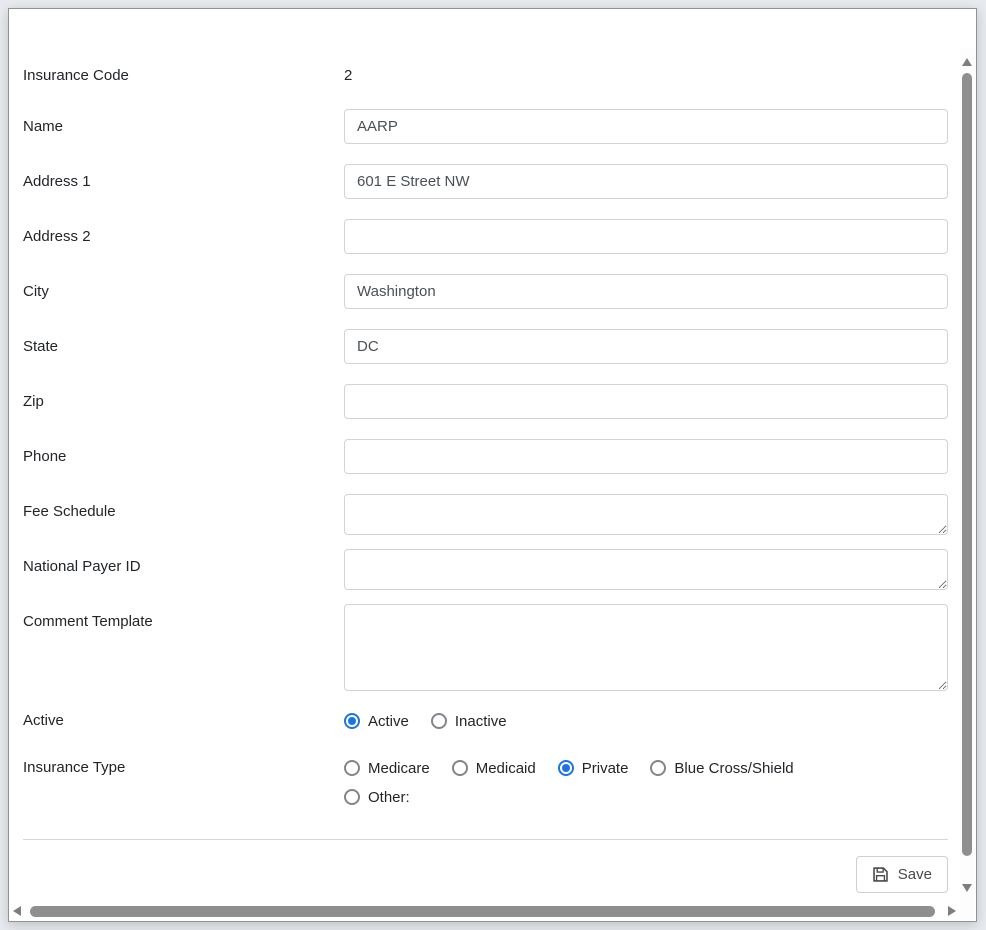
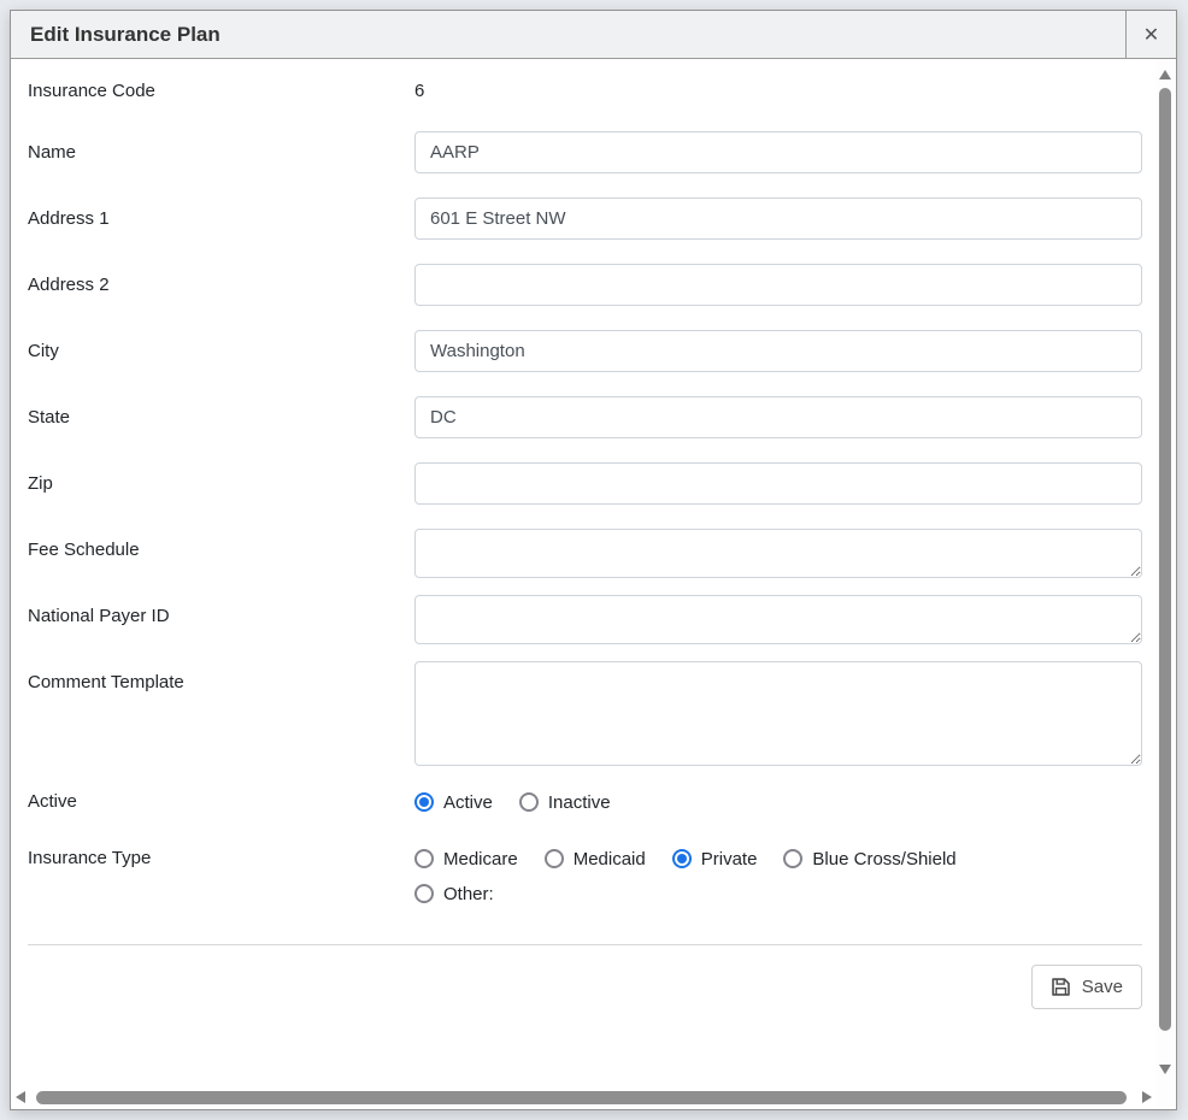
+ Edit Insurance Plan
+ ✕
  Insurance Code
- 2
+ 6
  Name
  AARP
  Address 1
  601 E Street NW
  Address 2
  City
  Washington
  State
  DC
  Zip
- Phone
  Fee Schedule
  National Payer ID
  Comment Template
  Active
  Active
  Inactive
  Insurance Type
  Medicare
  Medicaid
  Private
  Blue Cross/Shield
  Other:
  Save
